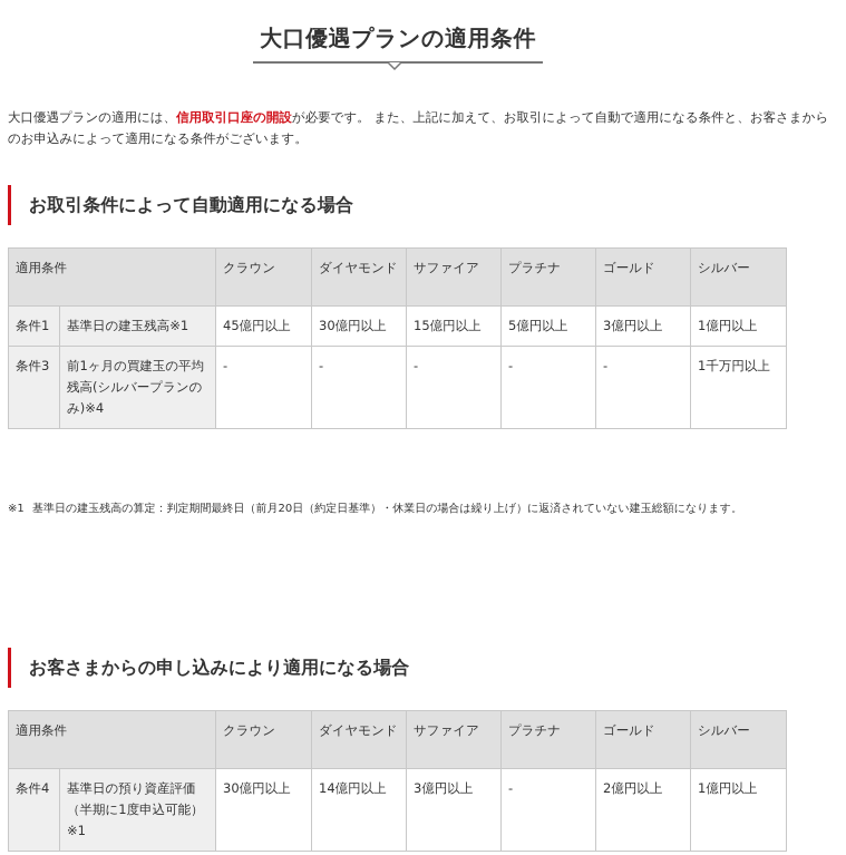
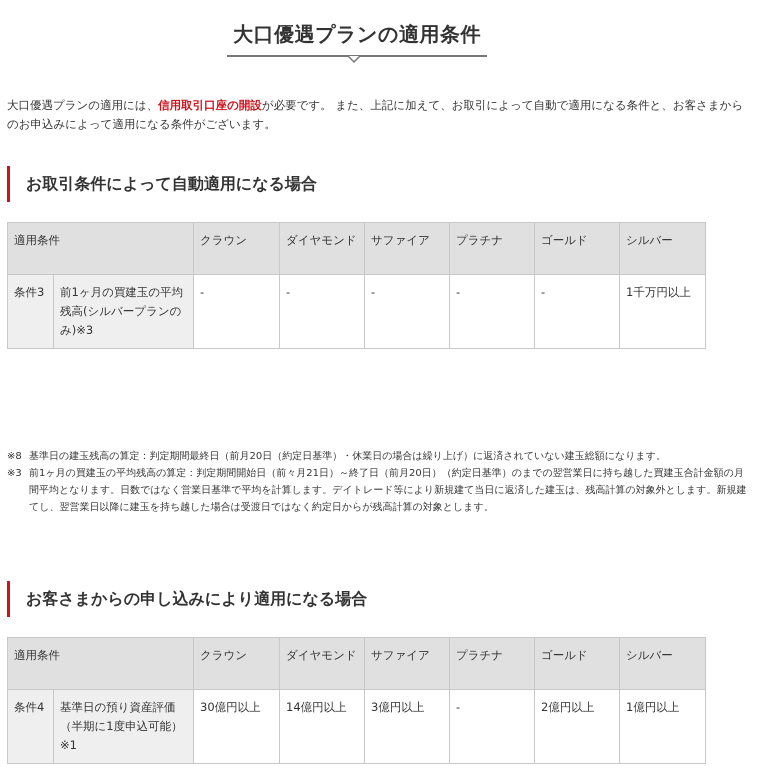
  大口優遇プランの適用条件
  大口優遇プランの適用には、信用取引口座の開設が必要です。 また、上記に加えて、お取引によって自動で適用になる条件と、お客さまからのお申込みによって適用になる条件がございます。
  お取引条件によって自動適用になる場合
  適用条件	クラウン	ダイヤモンド	サファイア	プラチナ	ゴールド	シルバー
- 条件1	基準日の建玉残高※1	45億円以上	30億円以上	15億円以上	5億円以上	3億円以上	1億円以上
- 条件3	前1ヶ月の買建玉の平均残高(シルバープランのみ)※4	-	-	-	-	-	1千万円以上
+ 条件3	前1ヶ月の買建玉の平均残高(シルバープランのみ)※3	-	-	-	-	-	1千万円以上
- ※1
+ ※8
  基準日の建玉残高の算定：判定期間最終日（前月20日（約定日基準）・休業日の場合は繰り上げ）に返済されていない建玉総額になります。
+ ※3
+ 前1ヶ月の買建玉の平均残高の算定：判定期間開始日（前々月21日）～終了日（前月20日）（約定日基準）のまでの翌営業日に持ち越した買建玉合計金額の月間平均となります。日数ではなく営業日基準で平均を計算します。デイトレード等により新規建て当日に返済した建玉は、残高計算の対象外とします。新規建てし、翌営業日以降に建玉を持ち越した場合は受渡日ではなく約定日からが残高計算の対象とします。
  お客さまからの申し込みにより適用になる場合
  適用条件	クラウン	ダイヤモンド	サファイア	プラチナ	ゴールド	シルバー
  条件4	基準日の預り資産評価（半期に1度申込可能）※1	30億円以上	14億円以上	3億円以上	-	2億円以上	1億円以上
